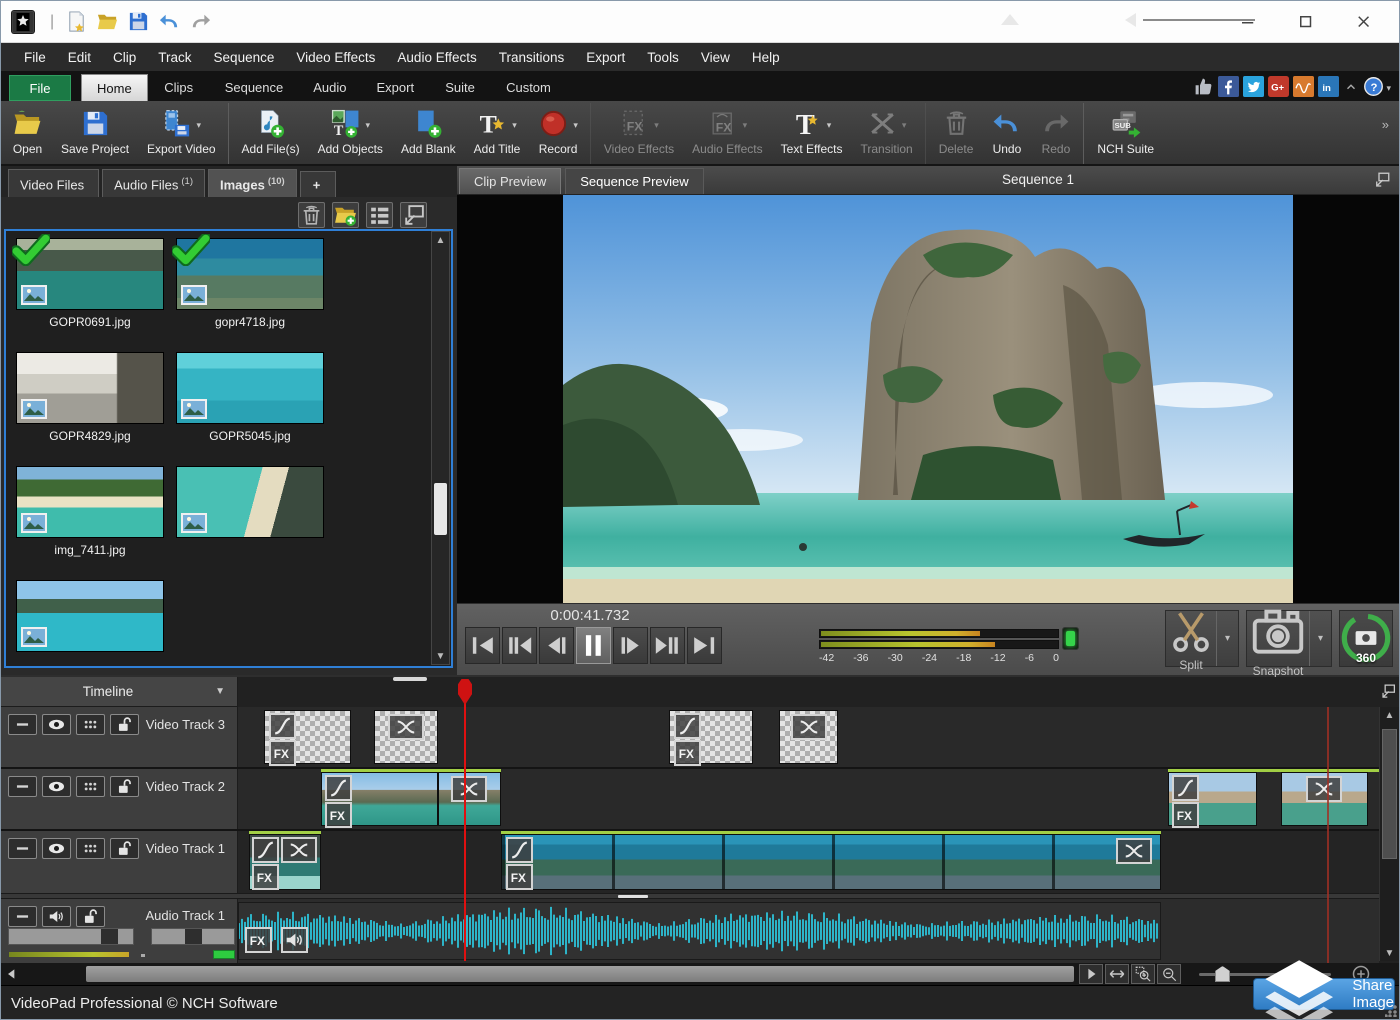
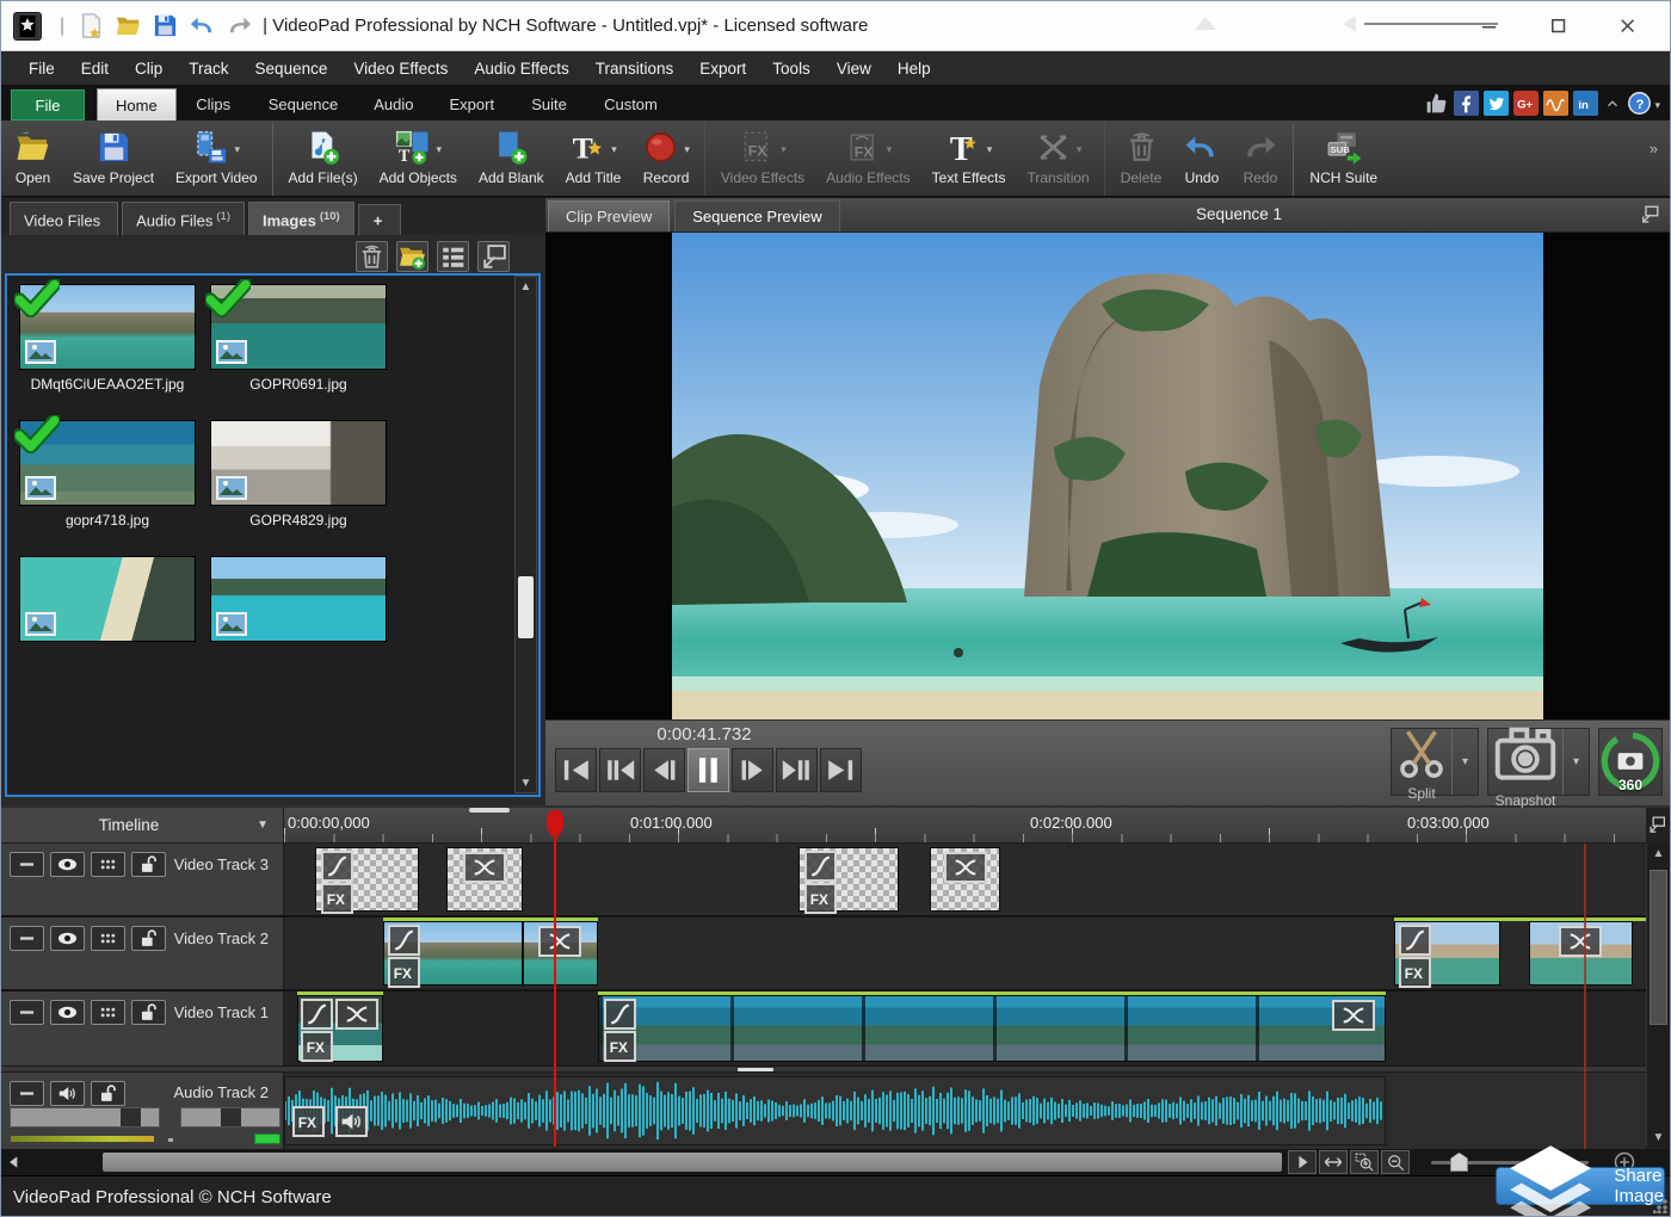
  |
+ | VideoPad Professional by NCH Software - Untitled.vpj* - Licensed software
  File
  Edit
  Clip
  Track
  Sequence
  Video Effects
  Audio Effects
  Transitions
  Export
  Tools
  View
  Help
  File
  Home
  Clips
  Sequence
  Audio
  Export
  Suite
  Custom
  G+
  in
  ?
  Open
  Save Project
  Export Video
  Add File(s)
  T
  Add Objects
  Add Blank
  T
  Add Title
  Record
  FX
  Video Effects
  FX
  Audio Effects
  T
  Text Effects
  Transition
  Delete
  Undo
  Redo
  SUB
  NCH Suite
  »
  Video Files
  Audio Files (1)
  Images (10)
  +
+ DMqt6CiUEAAO2ET.jpg
  GOPR0691.jpg
  gopr4718.jpg
  GOPR4829.jpg
- GOPR5045.jpg
- img_7411.jpg
  ▲
  ▼
  Clip Preview
  Sequence Preview
  Sequence 1
  0:00:41.732
- -42
- -36
- -30
- -24
- -18
- -12
- -6
- 0
  Split
  Snapshot
  360
  Timeline
  ▼
+ 0:00:00,000
+ 0:01:00.000
+ 0:02:00.000
+ 0:03:00.000
  Video Track 3
  FX
  FX
  Video Track 2
  FX
  FX
  Video Track 1
  FX
  FX
- Audio Track 1
+ Audio Track 2
  FX
  ▲
  ▼
  VideoPad Professional © NCH Software
  Share Image
